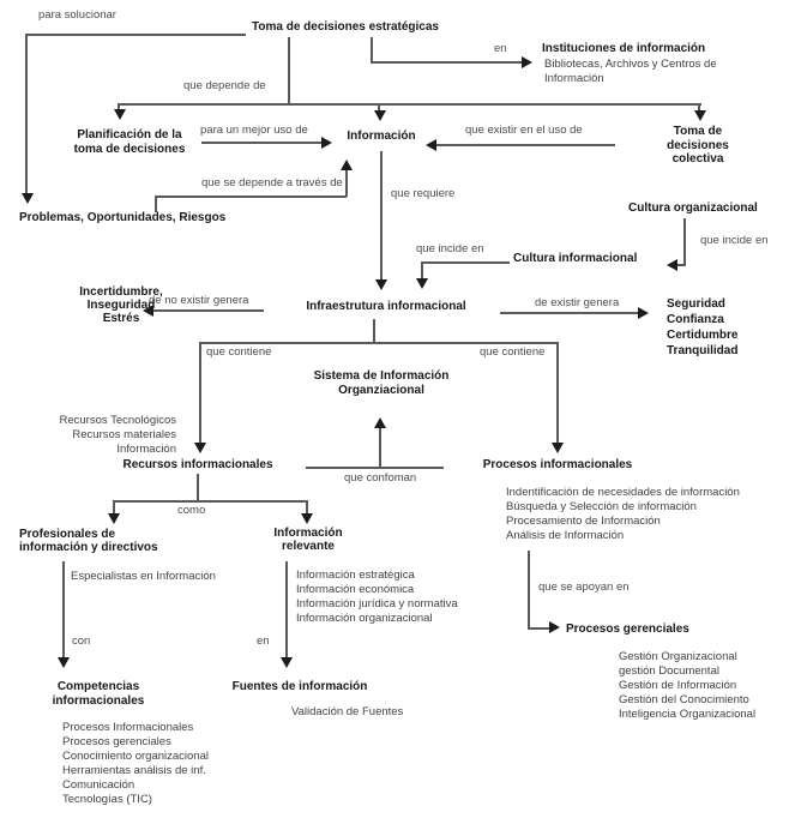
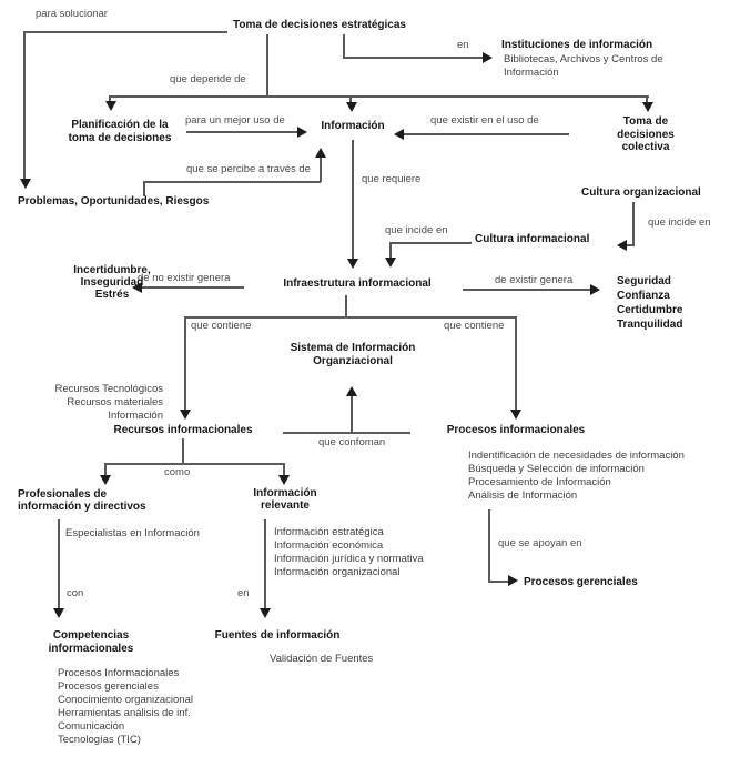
  para solucionar
  en
  que depende de
  para un mejor uso de
  que existir en el uso de
- que se depende a través de
+ que se percibe a través de
  que requiere
  que incide en
  que incide en
  de no existir genera
  de existir genera
  que contiene
  que contiene
  que confoman
  como
  con
  en
  que se apoyan en
  Toma de decisiones estratégicas
  Instituciones de información
  Bibliotecas, Archivos y Centros de
  Información
  Planificación de la
  toma de decisiones
  Información
  Toma de decisiones
  colectiva
  Problemas, Oportunidades, Riesgos
  Cultura organizacional
  Cultura informacional
  Incertidumbre,
  Inseguridad
  Estrés
  Infraestrutura informacional
  Seguridad
  Confianza
  Certidumbre
  Tranquilidad
  Sistema de Información
  Organziacional
  Recursos Tecnológicos
  Recursos materiales
  Información
  Recursos informacionales
  Procesos informacionales
  Indentificación de necesidades de información
  Búsqueda y Selección de información
  Procesamiento de Información
  Análisis de Información
  Profesionales de
  información y directivos
  Información
  relevante
  Especialistas en Información
  Información estratégica
  Información económica
  Información jurídica y normativa
  Información organizacional
  Competencias
  informacionales
  Fuentes de información
  Validación de Fuentes
  Procesos Informacionales
  Procesos gerenciales
  Conocimiento organizacional
  Herramientas análisis de inf.
  Comunicación
  Tecnologías (TIC)
  Procesos gerenciales
- Gestión Organizacional
- gestión Documental
- Gestión de Información
- Gestión del Conocimiento
- Inteligencia Organizacional
